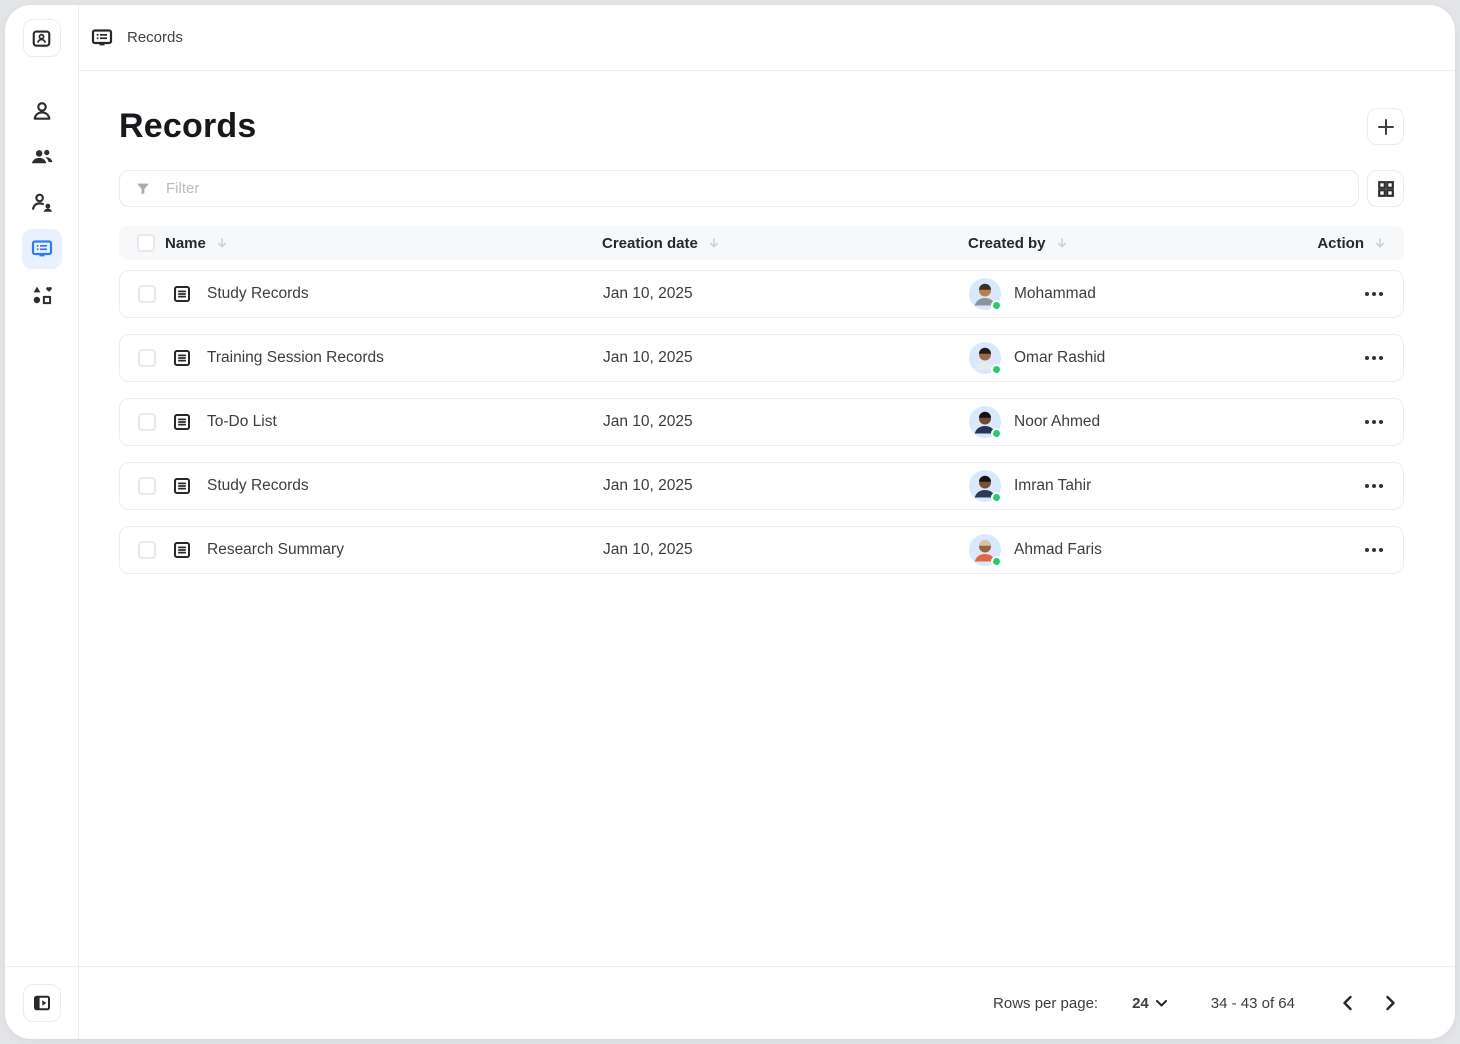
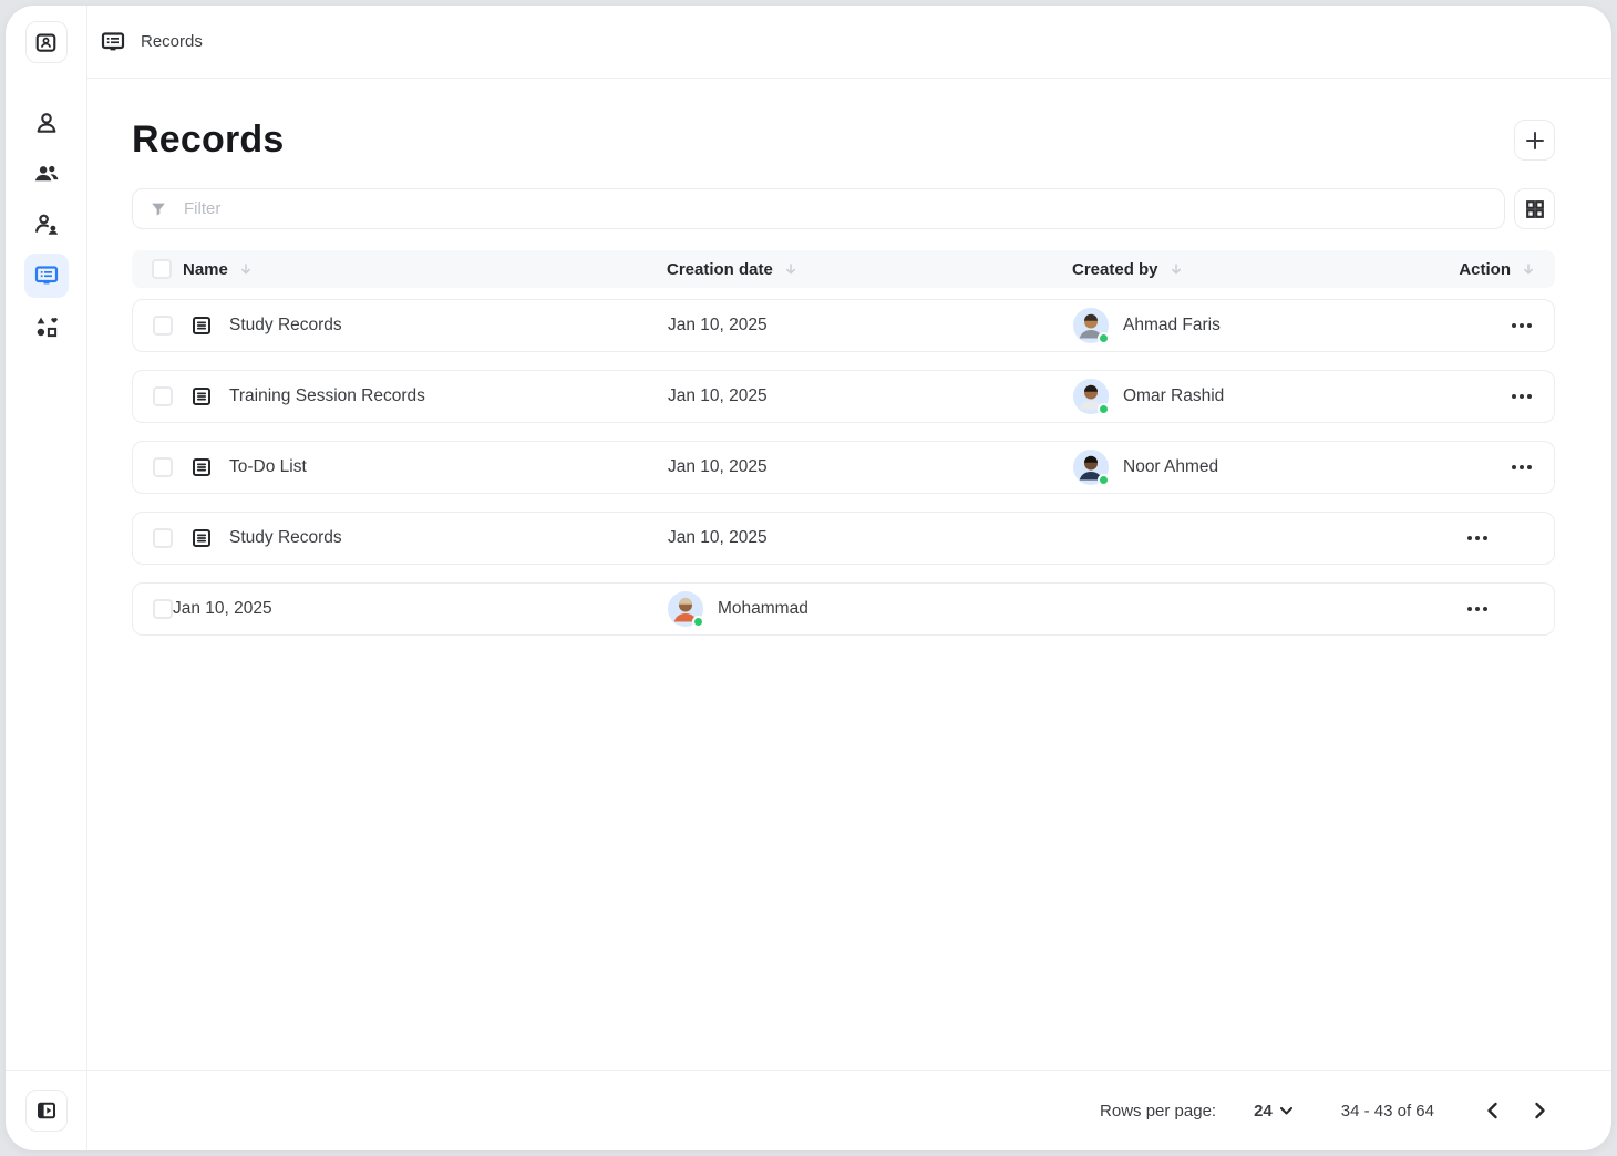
  Records
  Records
  Filter
  Name
  Creation date
  Created by
  Action
  Study Records
  Jan 10, 2025
- Mohammad
+ Ahmad Faris
  Training Session Records
  Jan 10, 2025
  Omar Rashid
  To-Do List
  Jan 10, 2025
  Noor Ahmed
  Study Records
  Jan 10, 2025
- Imran Tahir
- Research Summary
  Jan 10, 2025
- Ahmad Faris
+ Mohammad
  Rows per page:
  24
  34 - 43 of 64
